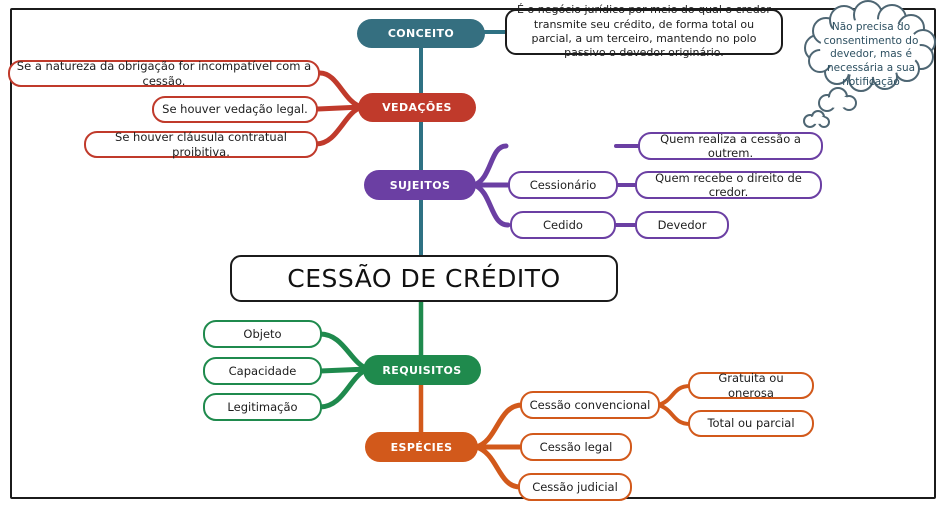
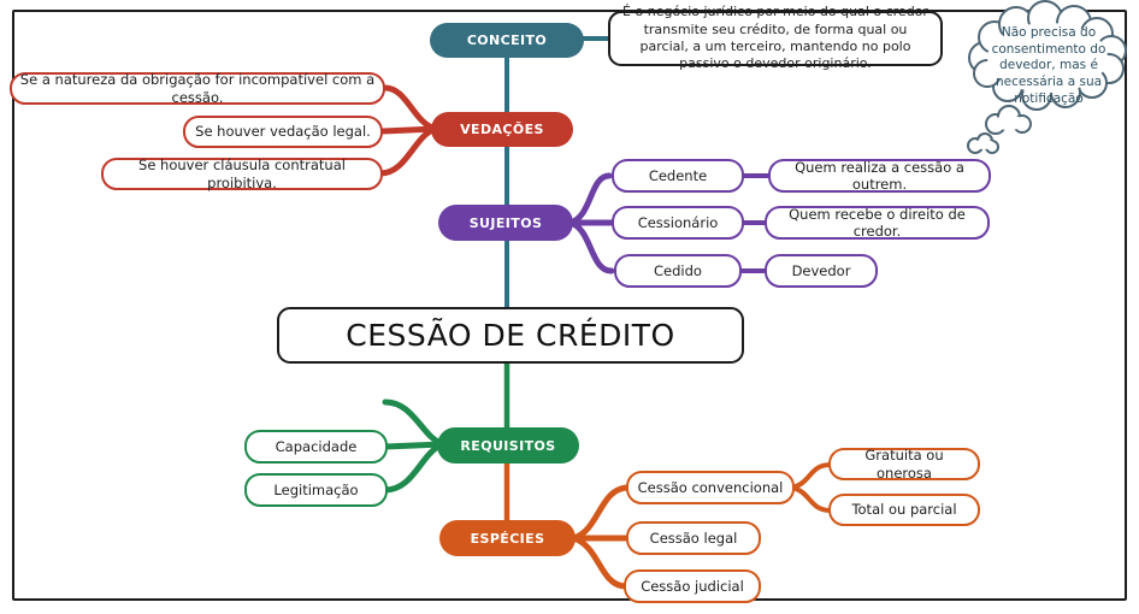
  CONCEITO
- É o negócio jurídico por meio do qual o credor transmite seu crédito, de forma total ou parcial, a um terceiro, mantendo no polo passivo o devedor originário.
+ É o negócio jurídico por meio do qual o credor transmite seu crédito, de forma qual ou parcial, a um terceiro, mantendo no polo passivo o devedor originário.
  Não precisa do consentimento do devedor, mas é necessária a sua notificação
  VEDAÇÕES
  Se a natureza da obrigação for incompatível com a cessão.
  Se houver vedação legal.
  Se houver cláusula contratual proibitiva.
  SUJEITOS
+ Cedente
  Quem realiza a cessão a outrem.
  Cessionário
  Quem recebe o direito de credor.
  Cedido
  Devedor
  CESSÃO DE CRÉDITO
  REQUISITOS
- Objeto
  Capacidade
  Legitimação
  ESPÉCIES
  Cessão convencional
  Gratuita ou onerosa
  Total ou parcial
  Cessão legal
  Cessão judicial
